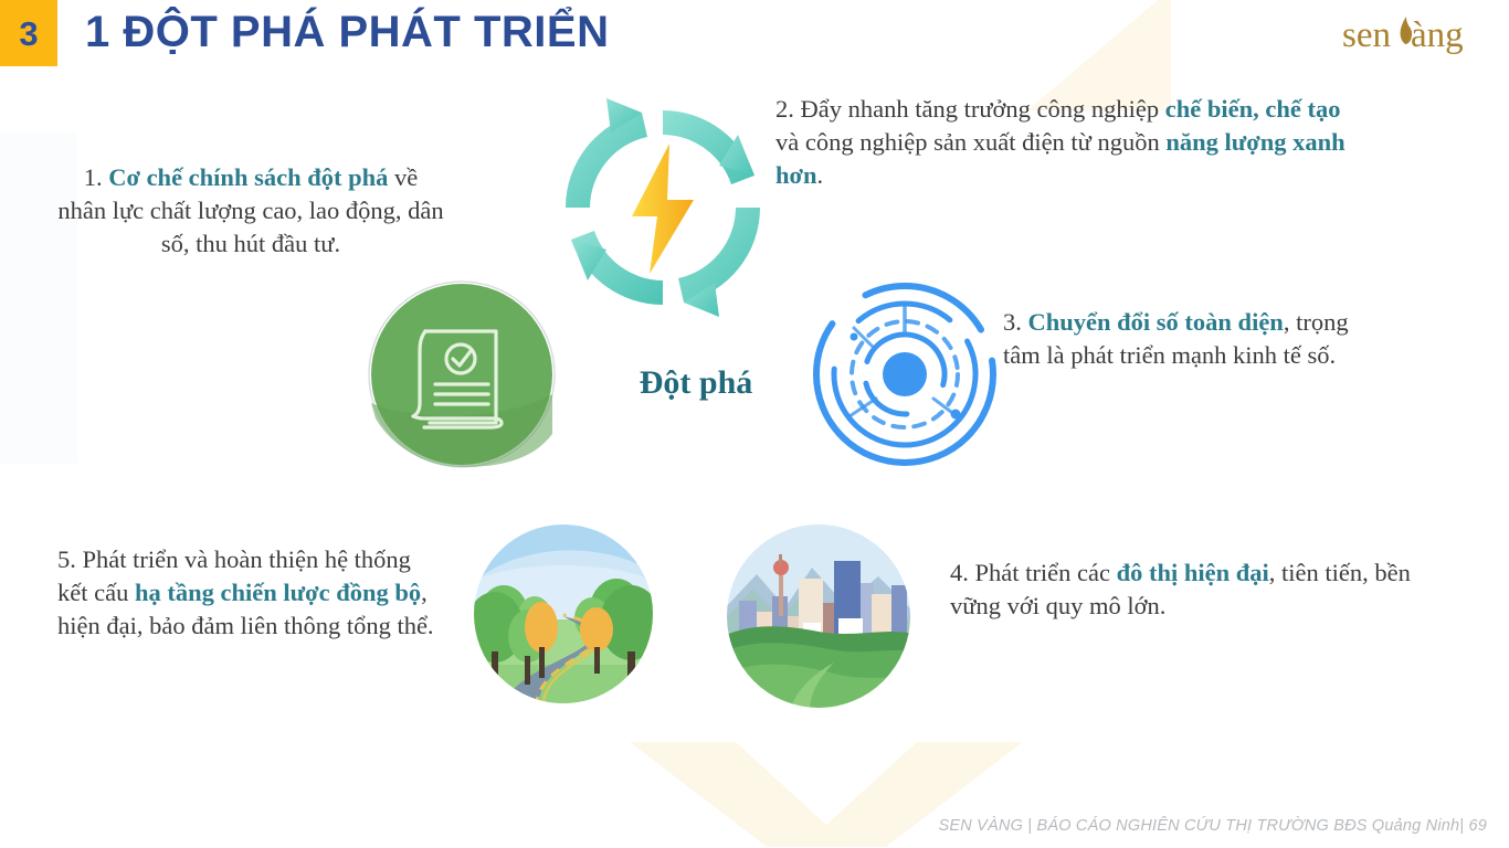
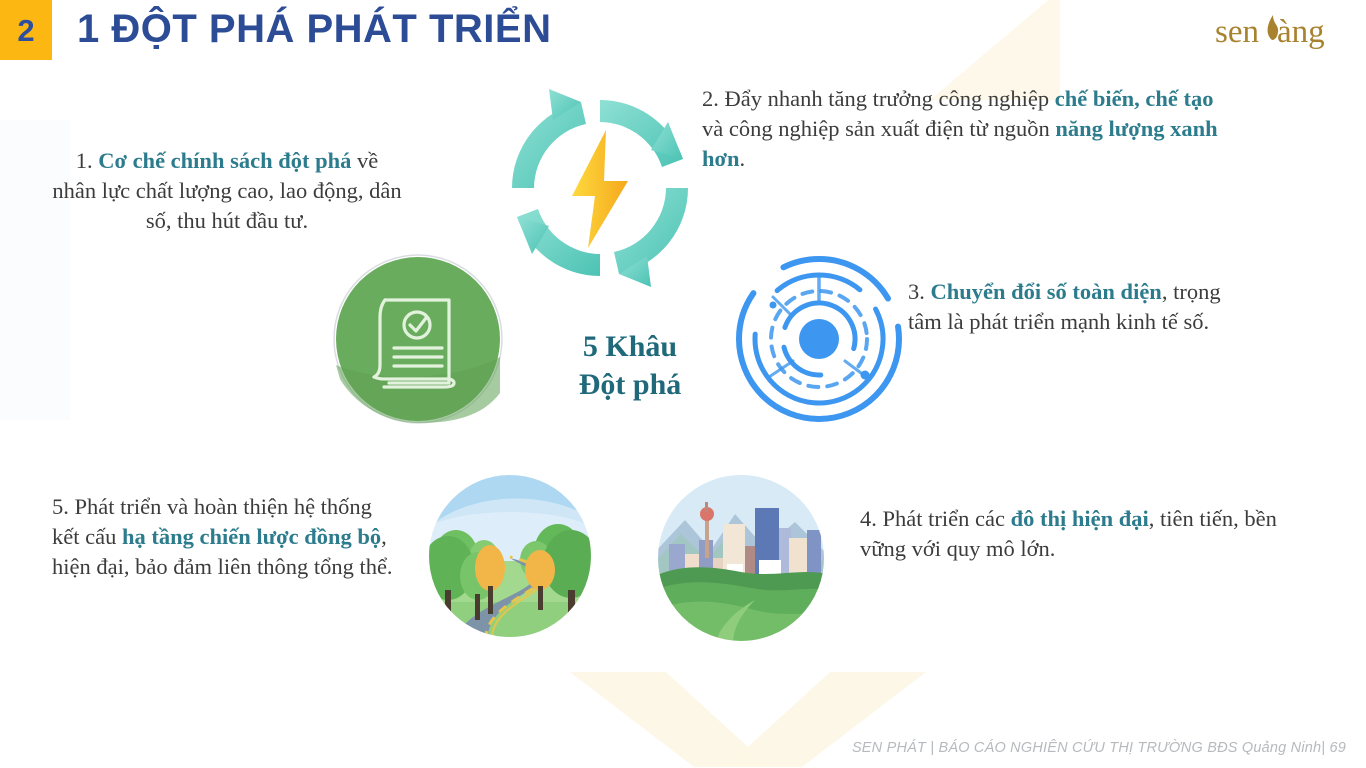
- 3
+ 2
  1 ĐỘT PHÁ PHÁT TRIỂN
  sen
  àng
  1. Cơ chế chính sách đột phá về nhân lực chất lượng cao, lao động, dân số, thu hút đầu tư.
  2. Đẩy nhanh tăng trưởng công nghiệp chế biến, chế tạo và công nghiệp sản xuất điện từ nguồn năng lượng xanh hơn.
  3. Chuyển đổi số toàn diện, trọng tâm là phát triển mạnh kinh tế số.
  4. Phát triển các đô thị hiện đại, tiên tiến, bền vững với quy mô lớn.
  5. Phát triển và hoàn thiện hệ thống kết cấu hạ tầng chiến lược đồng bộ, hiện đại, bảo đảm liên thông tổng thể.
+ 5 Khâu
  Đột phá
- SEN VÀNG | BÁO CÁO NGHIÊN CỨU THỊ TRƯỜNG BĐS Quảng Ninh| 69
+ SEN PHÁT | BÁO CÁO NGHIÊN CỨU THỊ TRƯỜNG BĐS Quảng Ninh| 69
